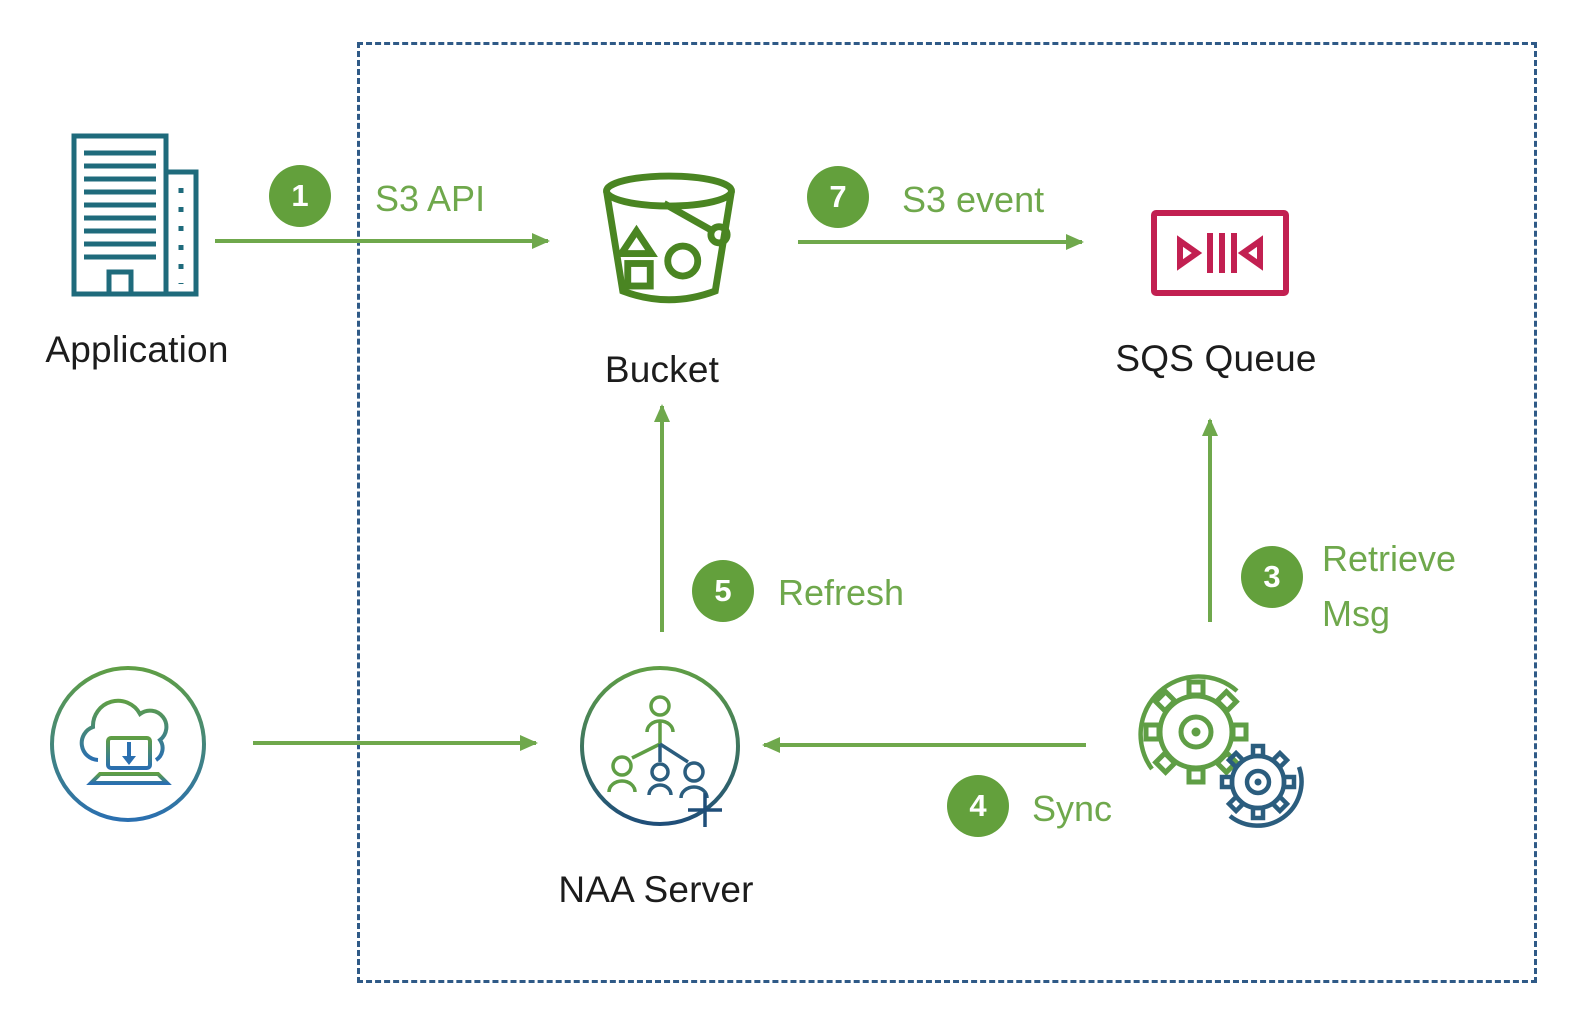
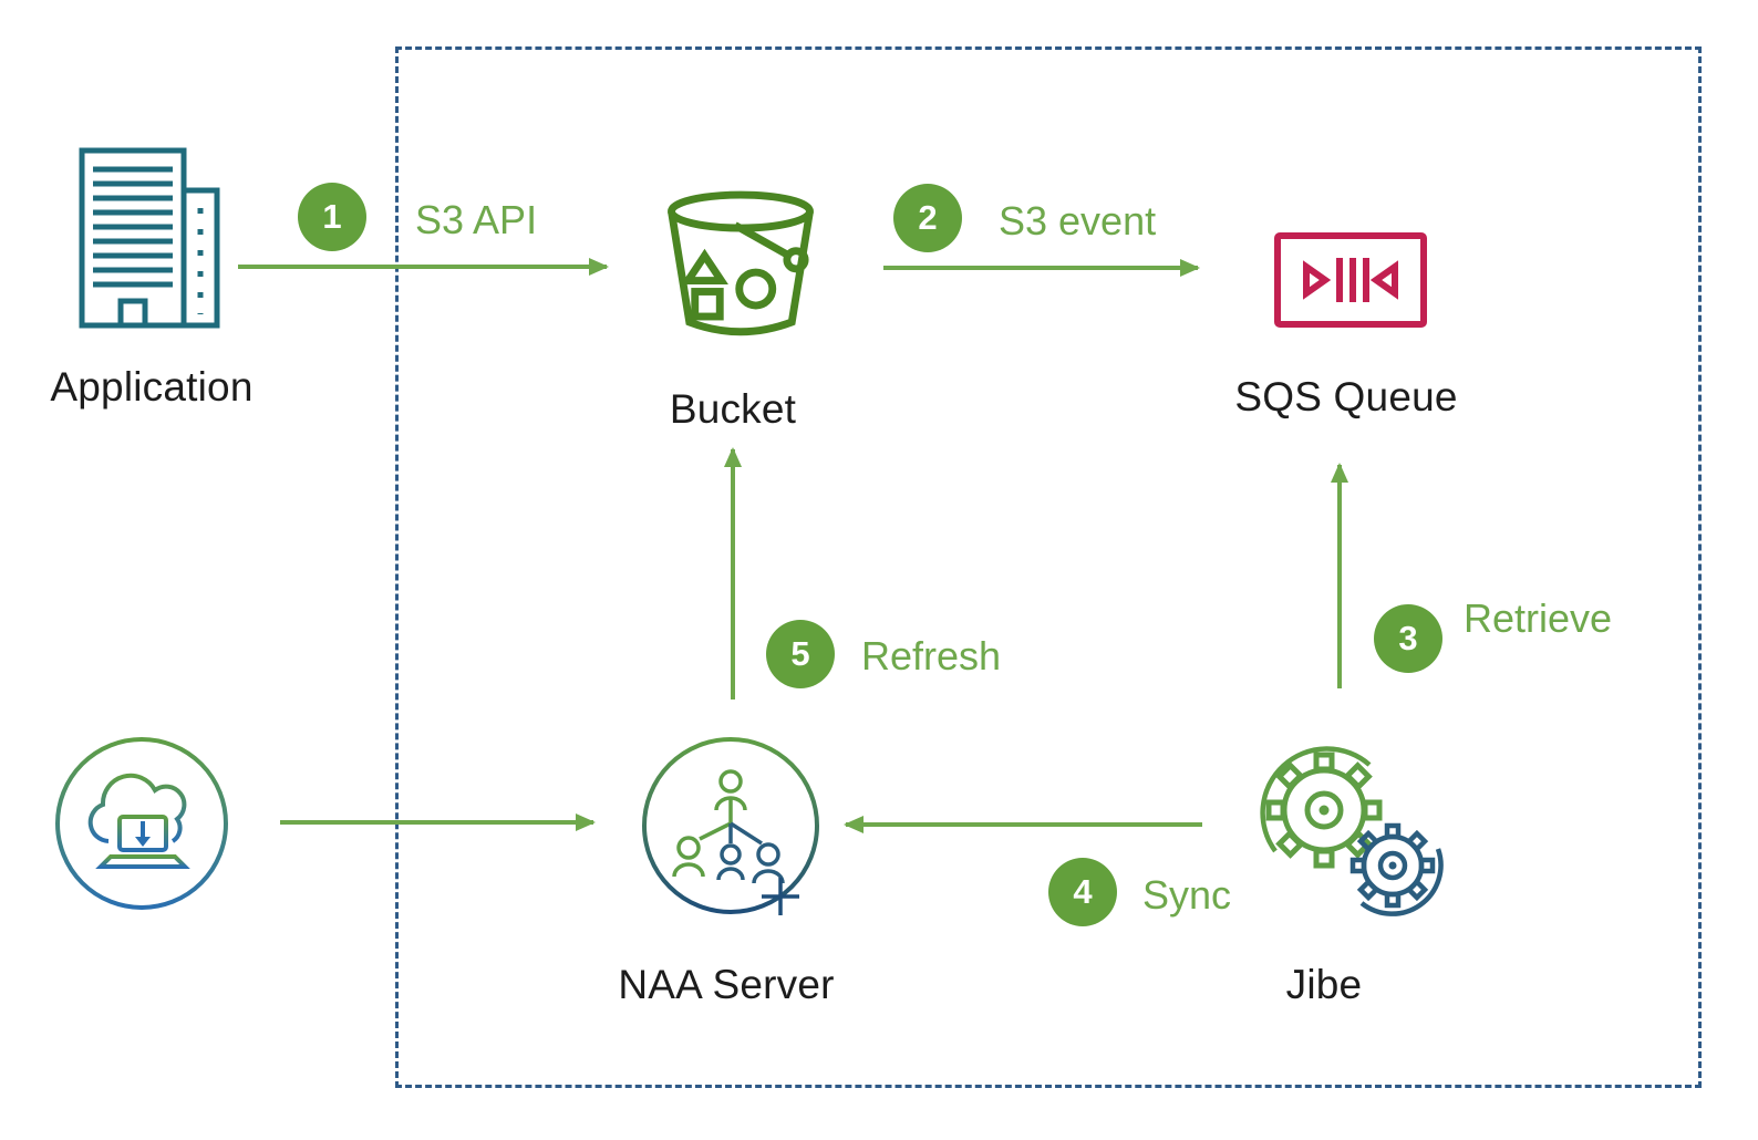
  Application
  Bucket
  SQS Queue
  NAA Server
+ Jibe
  1
- 7
+ 2
  3
  4
  5
  S3 API
  S3 event
  Retrieve
- Msg
  Sync
  Refresh
